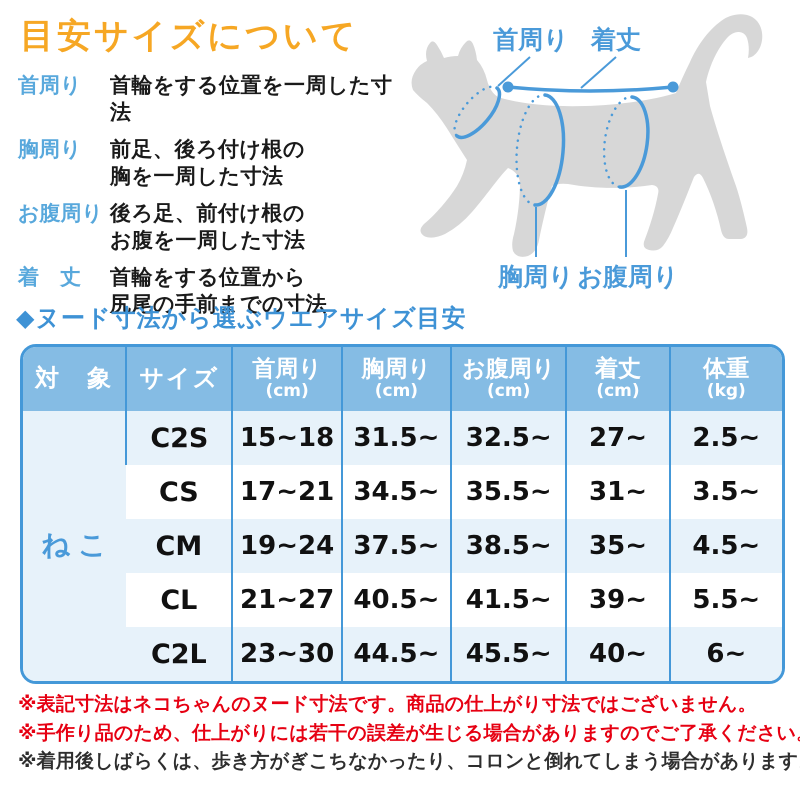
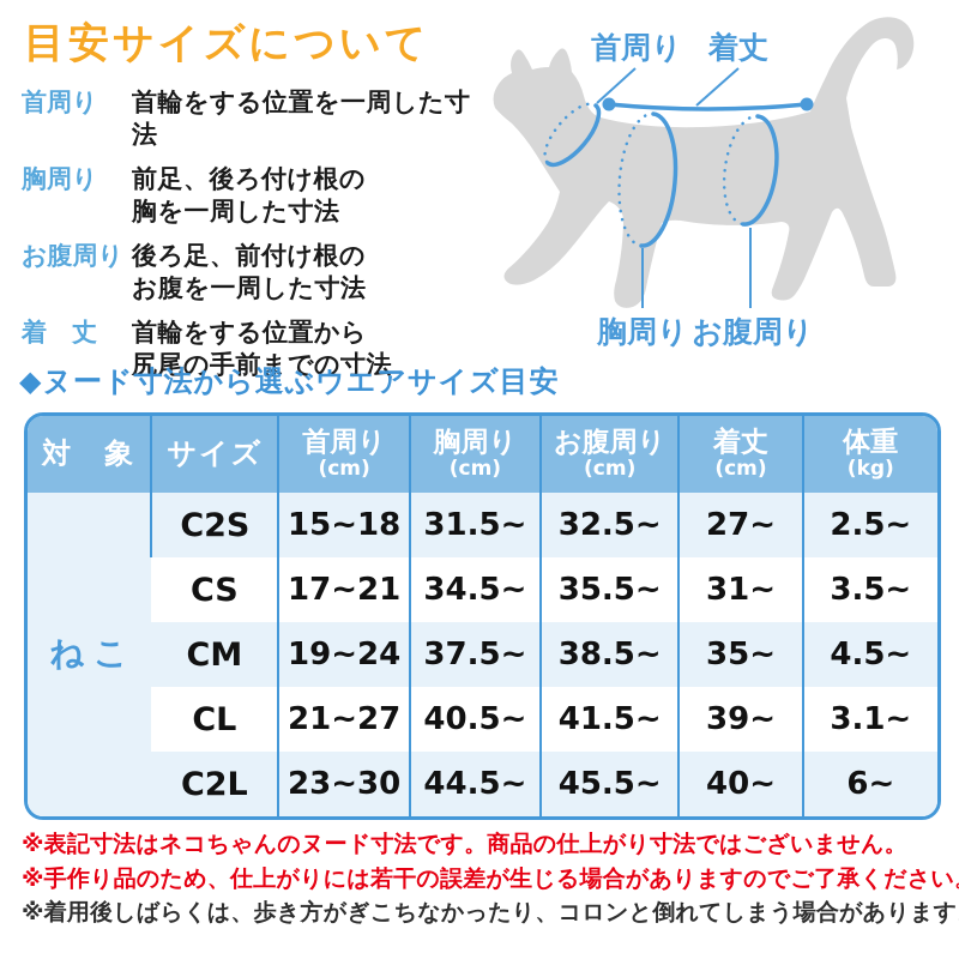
  目安サイズについて
  首周り
  首輪をする位置を一周した寸法
  胸周り
  前足、後ろ付け根の
  胸を一周した寸法
  お腹周り
  後ろ足、前付け根の
  お腹を一周した寸法
  着 丈
  首輪をする位置から
  尻尾の手前までの寸法
  首周り
  着丈
  胸周り
  お腹周り
  ◆ヌード寸法から選ぶウエアサイズ目安
  対 象	サイズ	首周り (cm)	胸周り (cm)	お腹周り (cm)	着丈 (cm)	体重 (kg)
  ねこ	C2S	15~18	31.5~	32.5~	27~	2.5~
  CS	17~21	34.5~	35.5~	31~	3.5~
  CM	19~24	37.5~	38.5~	35~	4.5~
- CL	21~27	40.5~	41.5~	39~	5.5~
+ CL	21~27	40.5~	41.5~	39~	3.1~
  C2L	23~30	44.5~	45.5~	40~	6~
  ※表記寸法はネコちゃんのヌード寸法です。商品の仕上がり寸法ではございません。
  ※手作り品のため、仕上がりには若干の誤差が生じる場合がありますのでご了承ください
  ※着用後しばらくは、歩き方がぎこちなかったり、コロンと倒れてしまう場合があります
